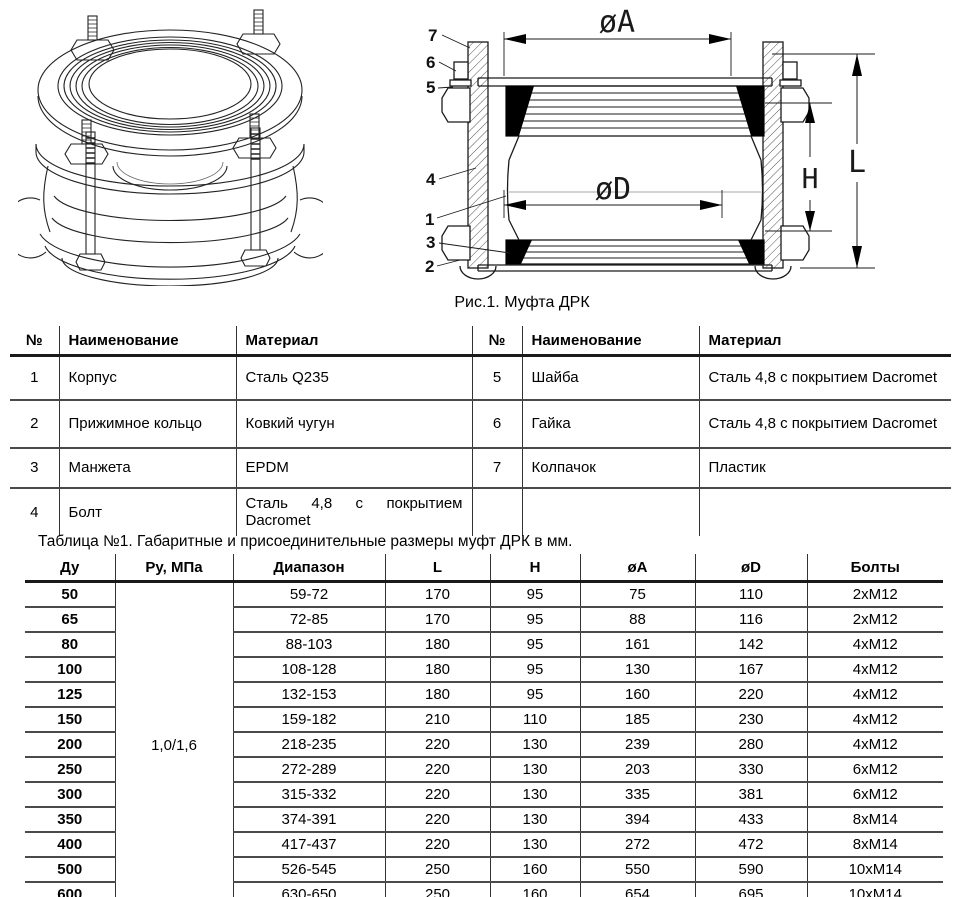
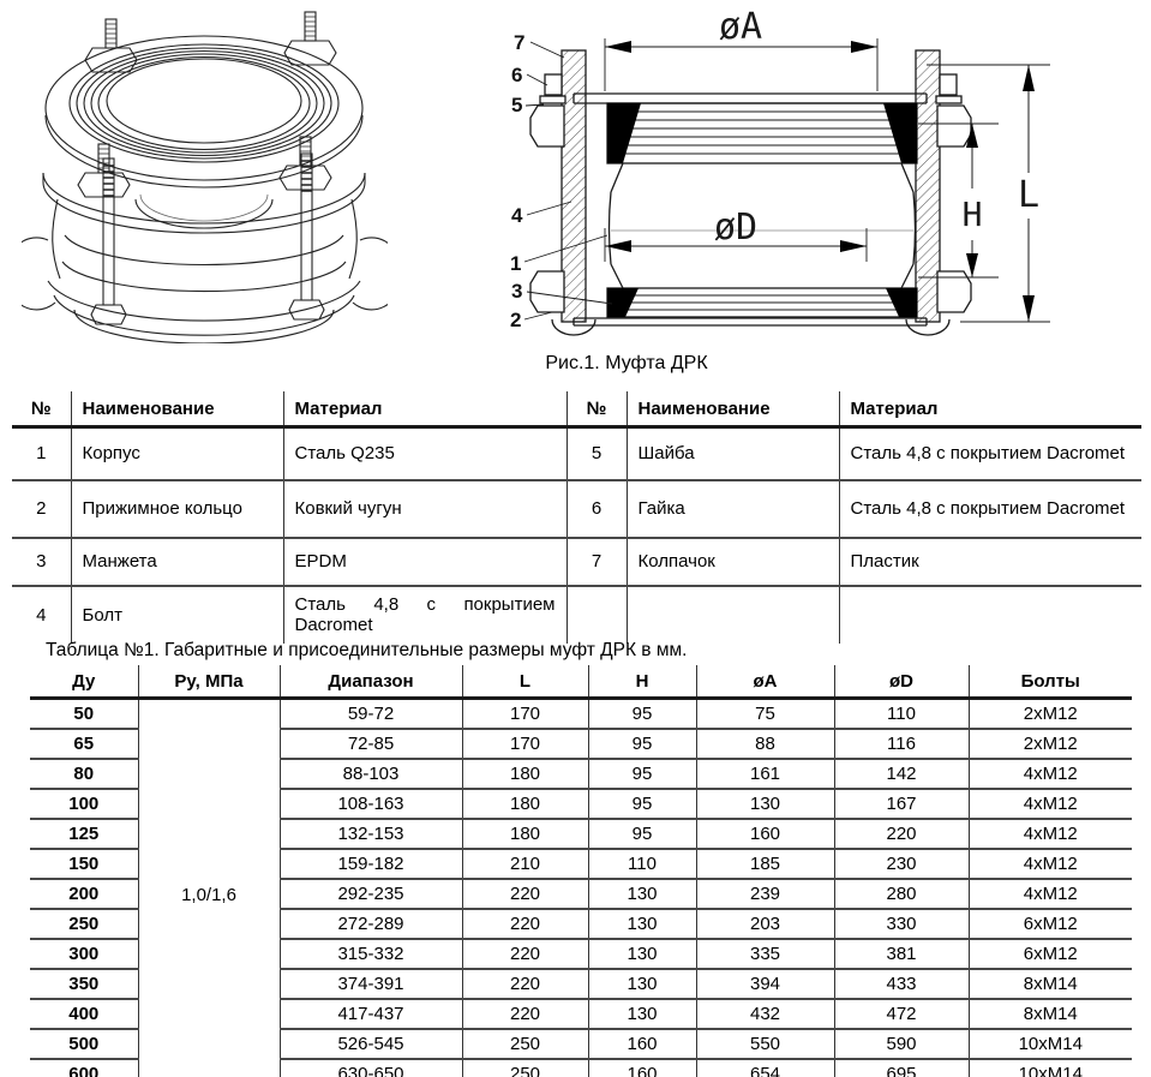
  øA
  øD
  H
  L
  7
  6
  5
  4
  1
  3
  2
  Рис.1. Муфта ДРК
  №	Наименование	Материал	№	Наименование	Материал
  1	Корпус	Сталь Q235	5	Шайба	Сталь 4,8 с покрытием Dacromet
  2	Прижимное кольцо	Ковкий чугун	6	Гайка	Сталь 4,8 с покрытием Dacromet
  3	Манжета	EPDM	7	Колпачок	Пластик
  4	Болт	Сталь 4,8 с покрытием Dacromet
  Таблица №1. Габаритные и присоединительные размеры муфт ДРК в мм.
  Ду	Ру, МПа	Диапазон	L	H	øA	øD	Болты
  50	1,0/1,6	59-72	170	95	75	110	2xM12
  65	72-85	170	95	88	116	2xM12
  80	88-103	180	95	161	142	4xM12
- 100	108-128	180	95	130	167	4xM12
+ 100	108-163	180	95	130	167	4xM12
  125	132-153	180	95	160	220	4xM12
  150	159-182	210	110	185	230	4xM12
- 200	218-235	220	130	239	280	4xM12
+ 200	292-235	220	130	239	280	4xM12
  250	272-289	220	130	203	330	6xM12
  300	315-332	220	130	335	381	6xM12
  350	374-391	220	130	394	433	8xM14
- 400	417-437	220	130	272	472	8xM14
+ 400	417-437	220	130	432	472	8xM14
  500	526-545	250	160	550	590	10xM14
  600	630-650	250	160	654	695	10xM14
